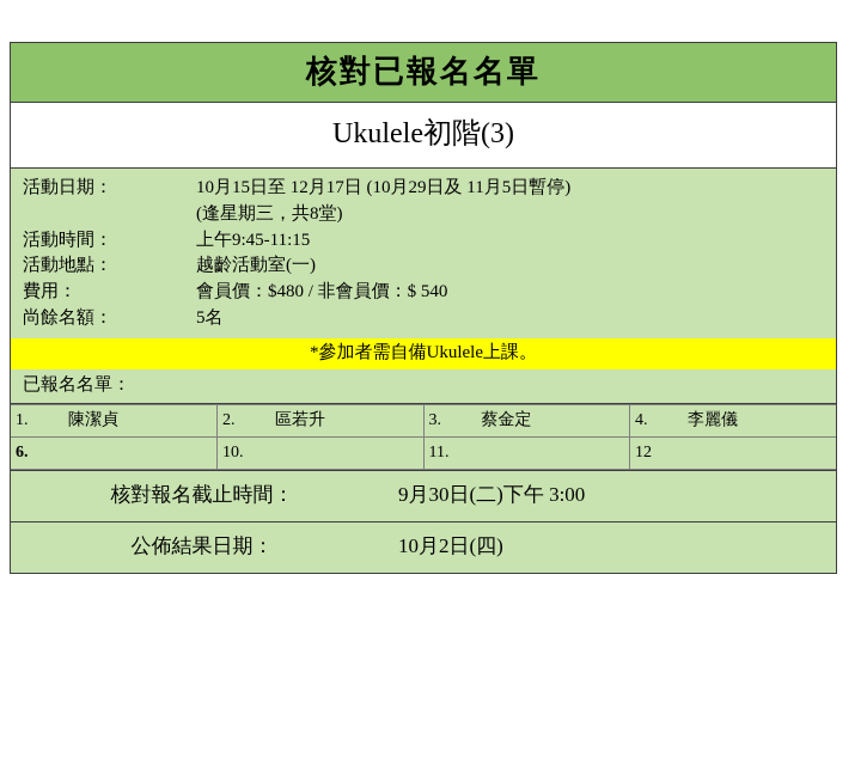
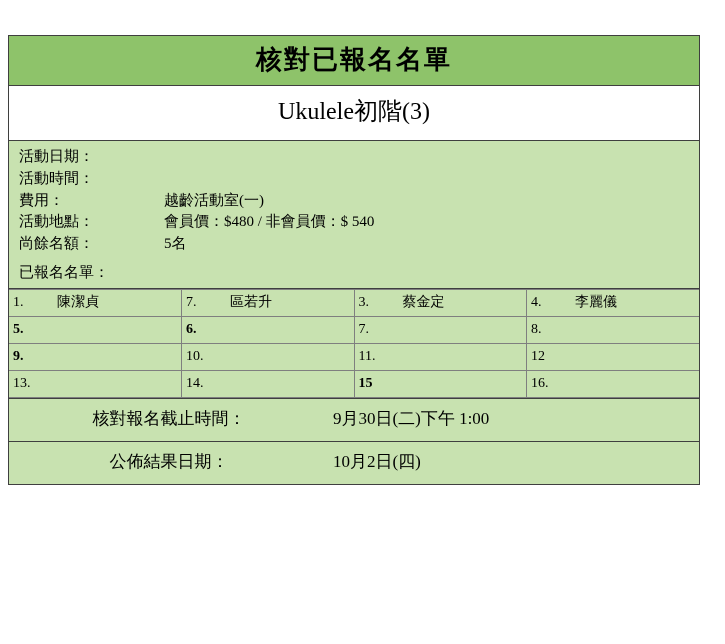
  核對已報名名單
  Ukulele初階(3)
  活動日期：
- 10月15日至 12月17日 (10月29日及 11月5日暫停)
- (逢星期三，共8堂)
  活動時間：
- 上午9:45-11:15
- 活動地點：
+ 費用：
  越齡活動室(一)
- 費用：
+ 活動地點：
  會員價：$480 / 非會員價：$ 540
  尚餘名額：
  5名
- *參加者需自備Ukulele上課。
  已報名名單：
- 1. 陳潔貞	2. 區若升	3. 蔡金定	4. 李麗儀
+ 1. 陳潔貞	7. 區若升	3. 蔡金定	4. 李麗儀
+ 5.	6.	7.	8.
- 6.	10.	11.	12
+ 9.	10.	11.	12
+ 13.	14.	15	16.
  核對報名截止時間：
- 9月30日(二)下午 3:00
+ 9月30日(二)下午 1:00
  公佈結果日期：
  10月2日(四)
